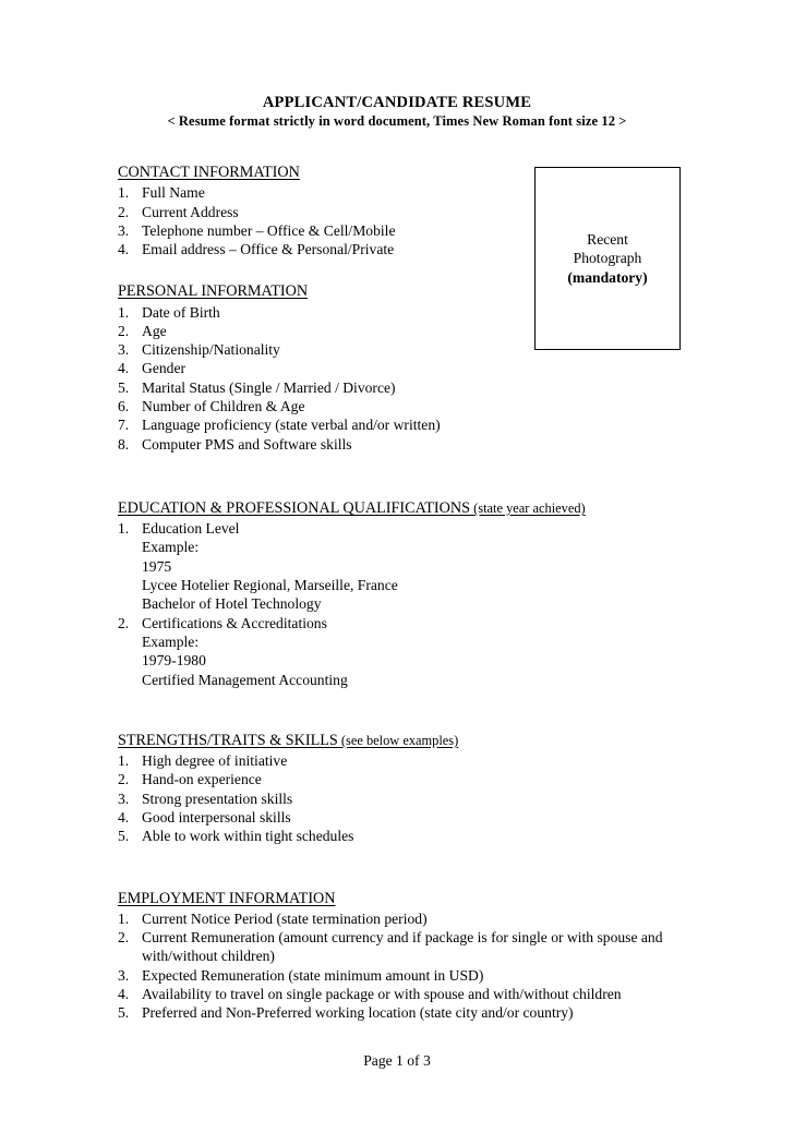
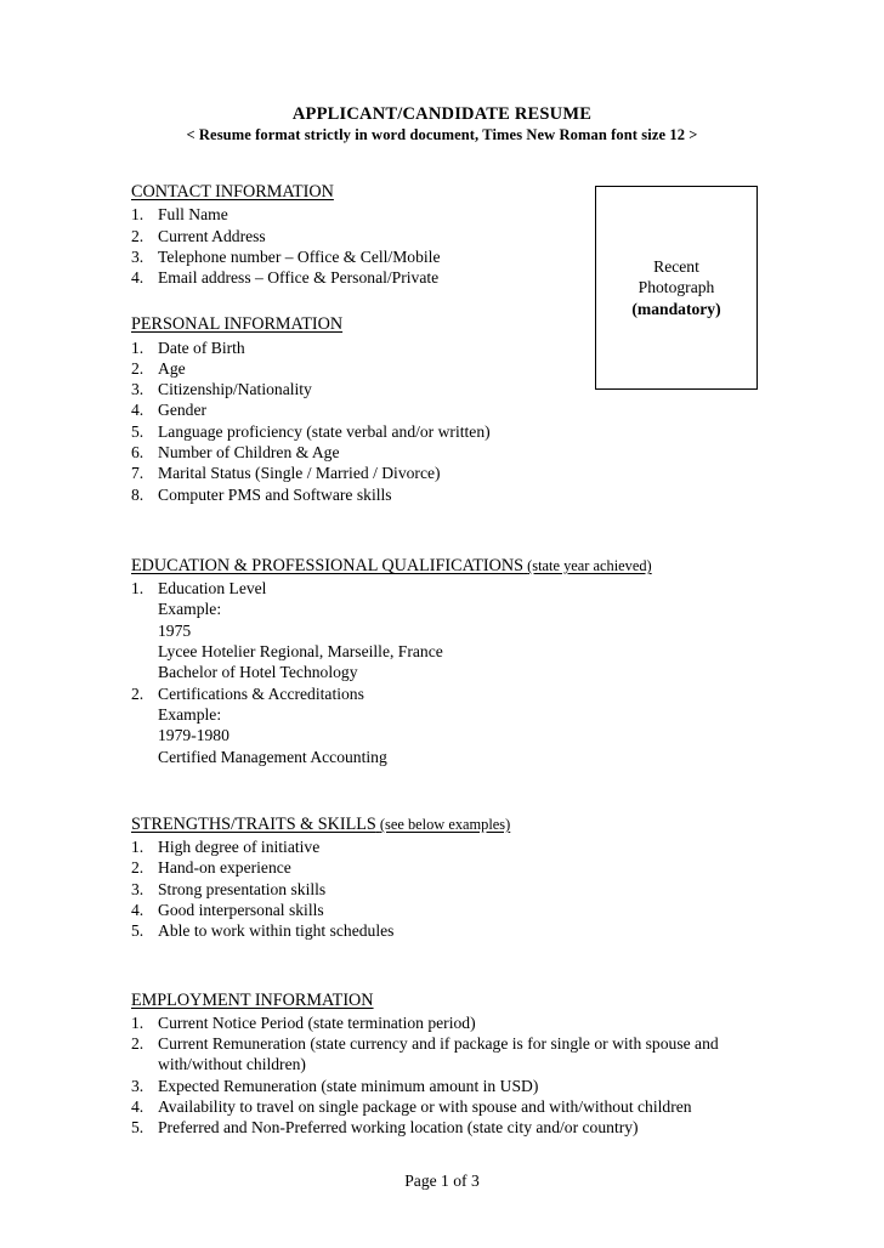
  APPLICANT/CANDIDATE RESUME
  < Resume format strictly in word document, Times New Roman font size 12 >
  Recent
  Photograph
  (mandatory)
  CONTACT INFORMATION
  1.
  Full Name
  2.
  Current Address
  3.
  Telephone number – Office & Cell/Mobile
  4.
  Email address – Office & Personal/Private
  PERSONAL INFORMATION
  1.
  Date of Birth
  2.
  Age
  3.
  Citizenship/Nationality
  4.
  Gender
  5.
- Marital Status (Single / Married / Divorce)
+ Language proficiency (state verbal and/or written)
  6.
  Number of Children & Age
  7.
- Language proficiency (state verbal and/or written)
+ Marital Status (Single / Married / Divorce)
  8.
  Computer PMS and Software skills
  EDUCATION & PROFESSIONAL QUALIFICATIONS (state year achieved)
  1.
  Education Level
  Example:
  1975
  Lycee Hotelier Regional, Marseille, France
  Bachelor of Hotel Technology
  2.
  Certifications & Accreditations
  Example:
  1979-1980
  Certified Management Accounting
  STRENGTHS/TRAITS & SKILLS (see below examples)
  1.
  High degree of initiative
  2.
  Hand-on experience
  3.
  Strong presentation skills
  4.
  Good interpersonal skills
  5.
  Able to work within tight schedules
  EMPLOYMENT INFORMATION
  1.
  Current Notice Period (state termination period)
  2.
- Current Remuneration (amount currency and if package is for single or with spouse and with/without children)
+ Current Remuneration (state currency and if package is for single or with spouse and with/without children)
  3.
  Expected Remuneration (state minimum amount in USD)
  4.
  Availability to travel on single package or with spouse and with/without children
  5.
  Preferred and Non-Preferred working location (state city and/or country)
  Page 1 of 3
